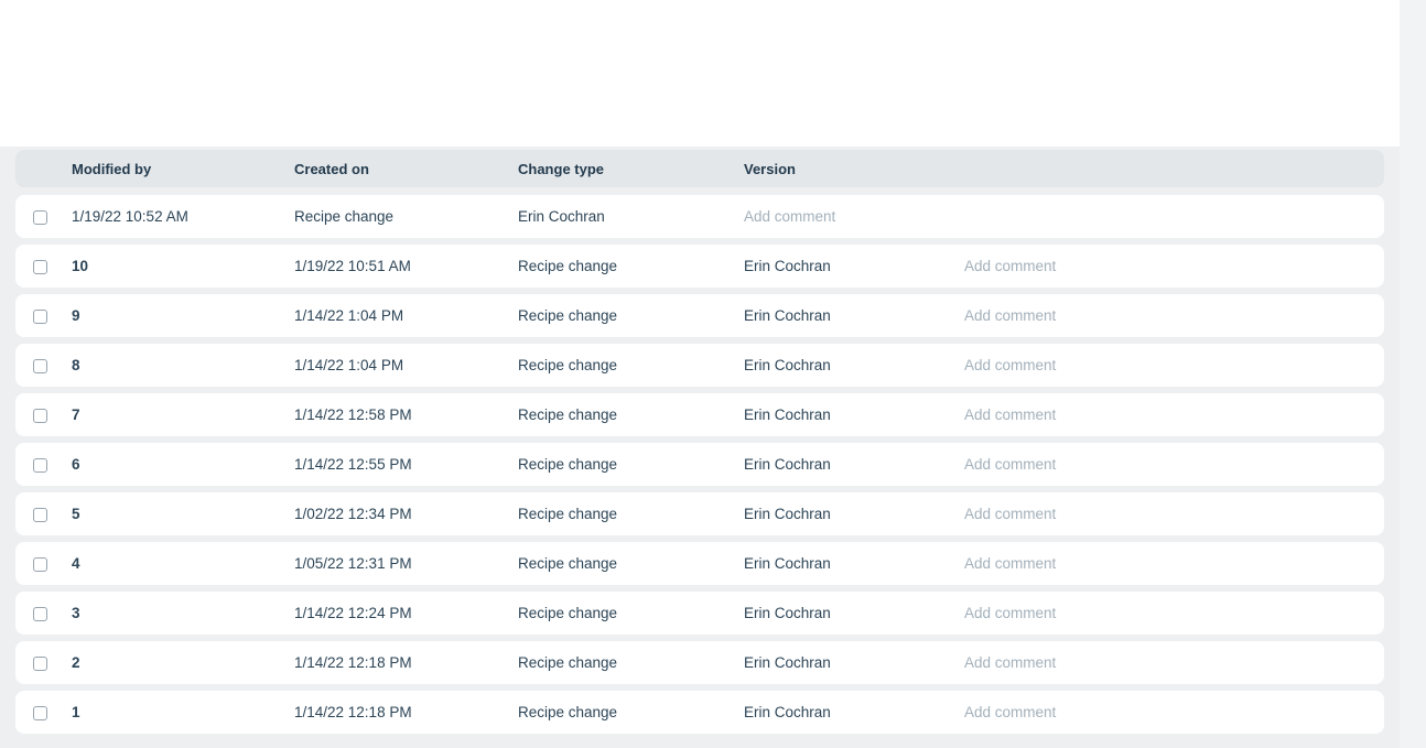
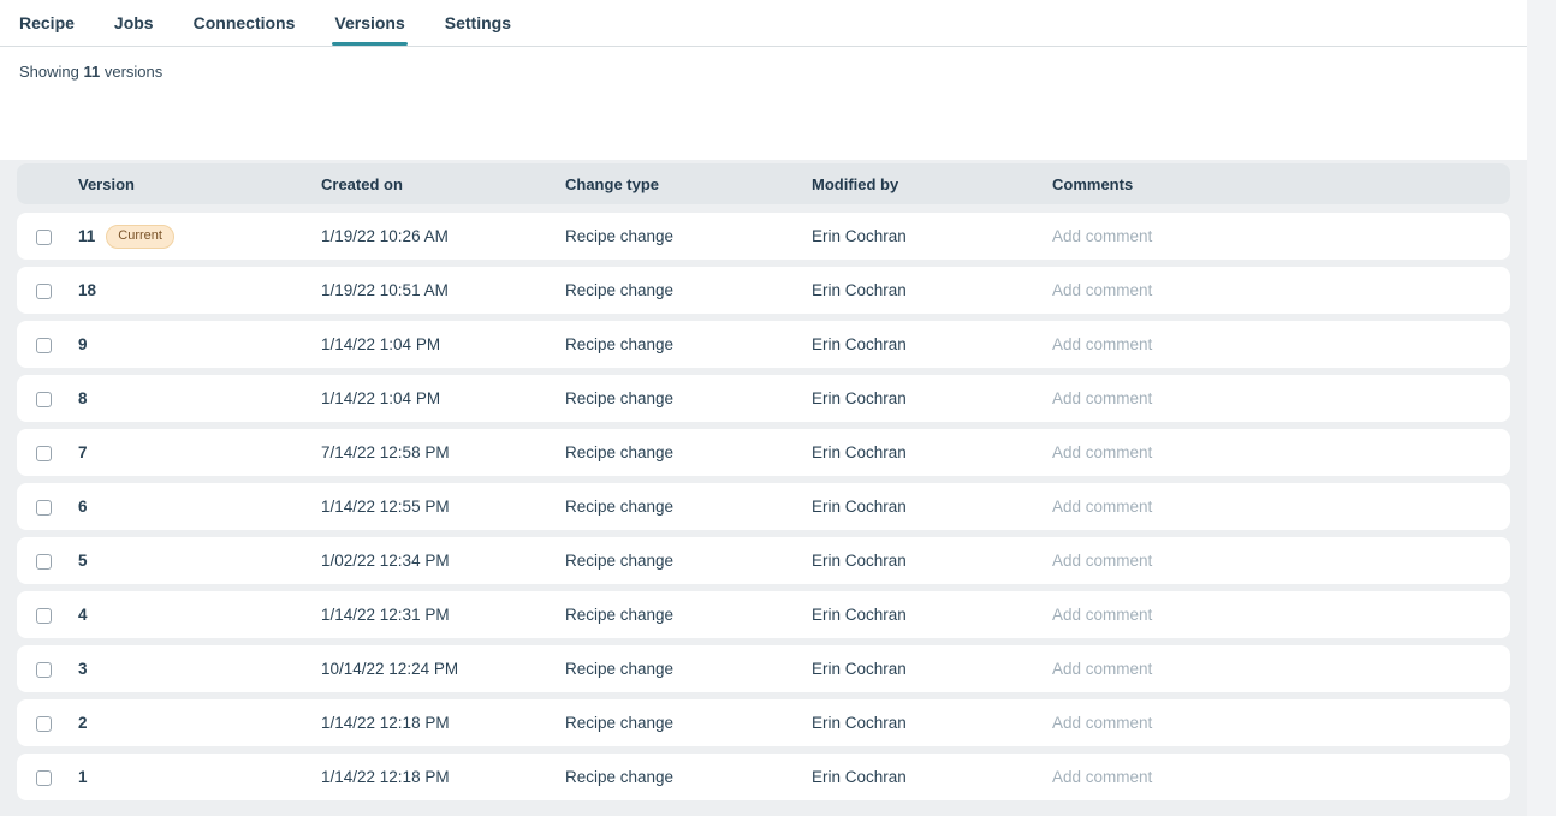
+ Recipe
+ Jobs
+ Connections
+ Versions
+ Settings
+ Showing 11 versions
- Modified by
+ Version
  Created on
  Change type
- Version
+ Modified by
+ Comments
+ 11
+ Current
- 1/19/22 10:52 AM
+ 1/19/22 10:26 AM
  Recipe change
  Erin Cochran
  Add comment
- 10
+ 18
  1/19/22 10:51 AM
  Recipe change
  Erin Cochran
  Add comment
  9
  1/14/22 1:04 PM
  Recipe change
  Erin Cochran
  Add comment
  8
  1/14/22 1:04 PM
  Recipe change
  Erin Cochran
  Add comment
  7
- 1/14/22 12:58 PM
+ 7/14/22 12:58 PM
  Recipe change
  Erin Cochran
  Add comment
  6
  1/14/22 12:55 PM
  Recipe change
  Erin Cochran
  Add comment
  5
  1/02/22 12:34 PM
  Recipe change
  Erin Cochran
  Add comment
  4
- 1/05/22 12:31 PM
+ 1/14/22 12:31 PM
  Recipe change
  Erin Cochran
  Add comment
  3
- 1/14/22 12:24 PM
+ 10/14/22 12:24 PM
  Recipe change
  Erin Cochran
  Add comment
  2
  1/14/22 12:18 PM
  Recipe change
  Erin Cochran
  Add comment
  1
  1/14/22 12:18 PM
  Recipe change
  Erin Cochran
  Add comment
